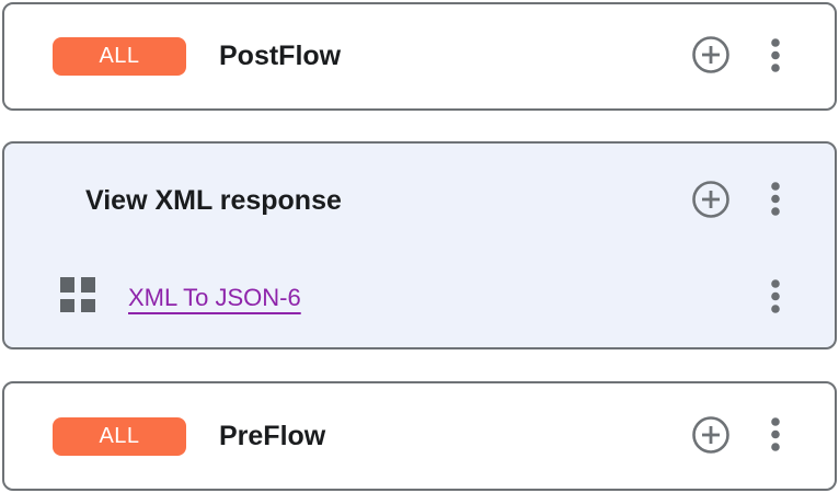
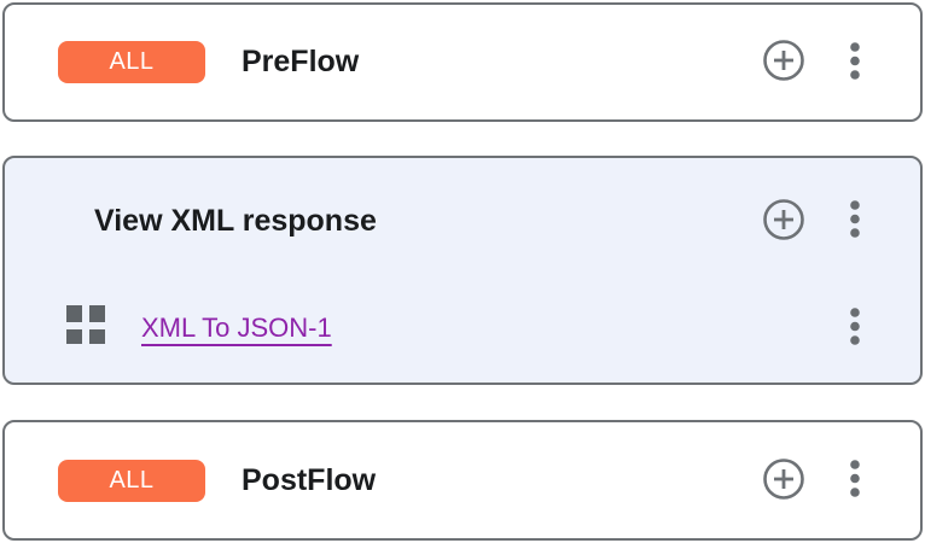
  ALL
- PostFlow
+ PreFlow
  View XML response
- XML To JSON-6
+ XML To JSON-1
  ALL
- PreFlow
+ PostFlow
